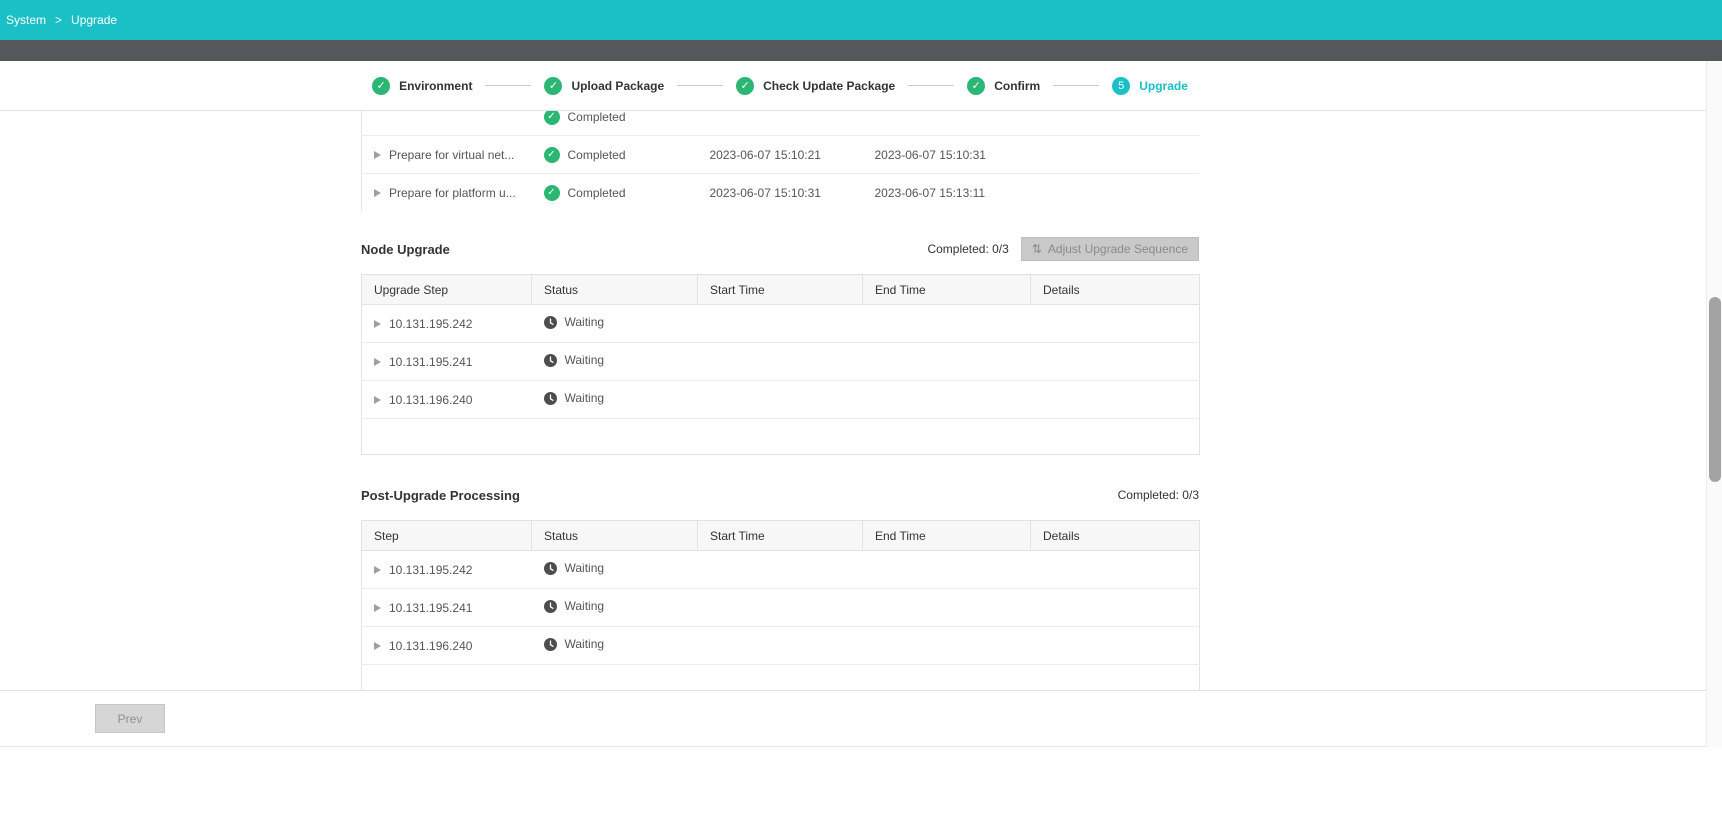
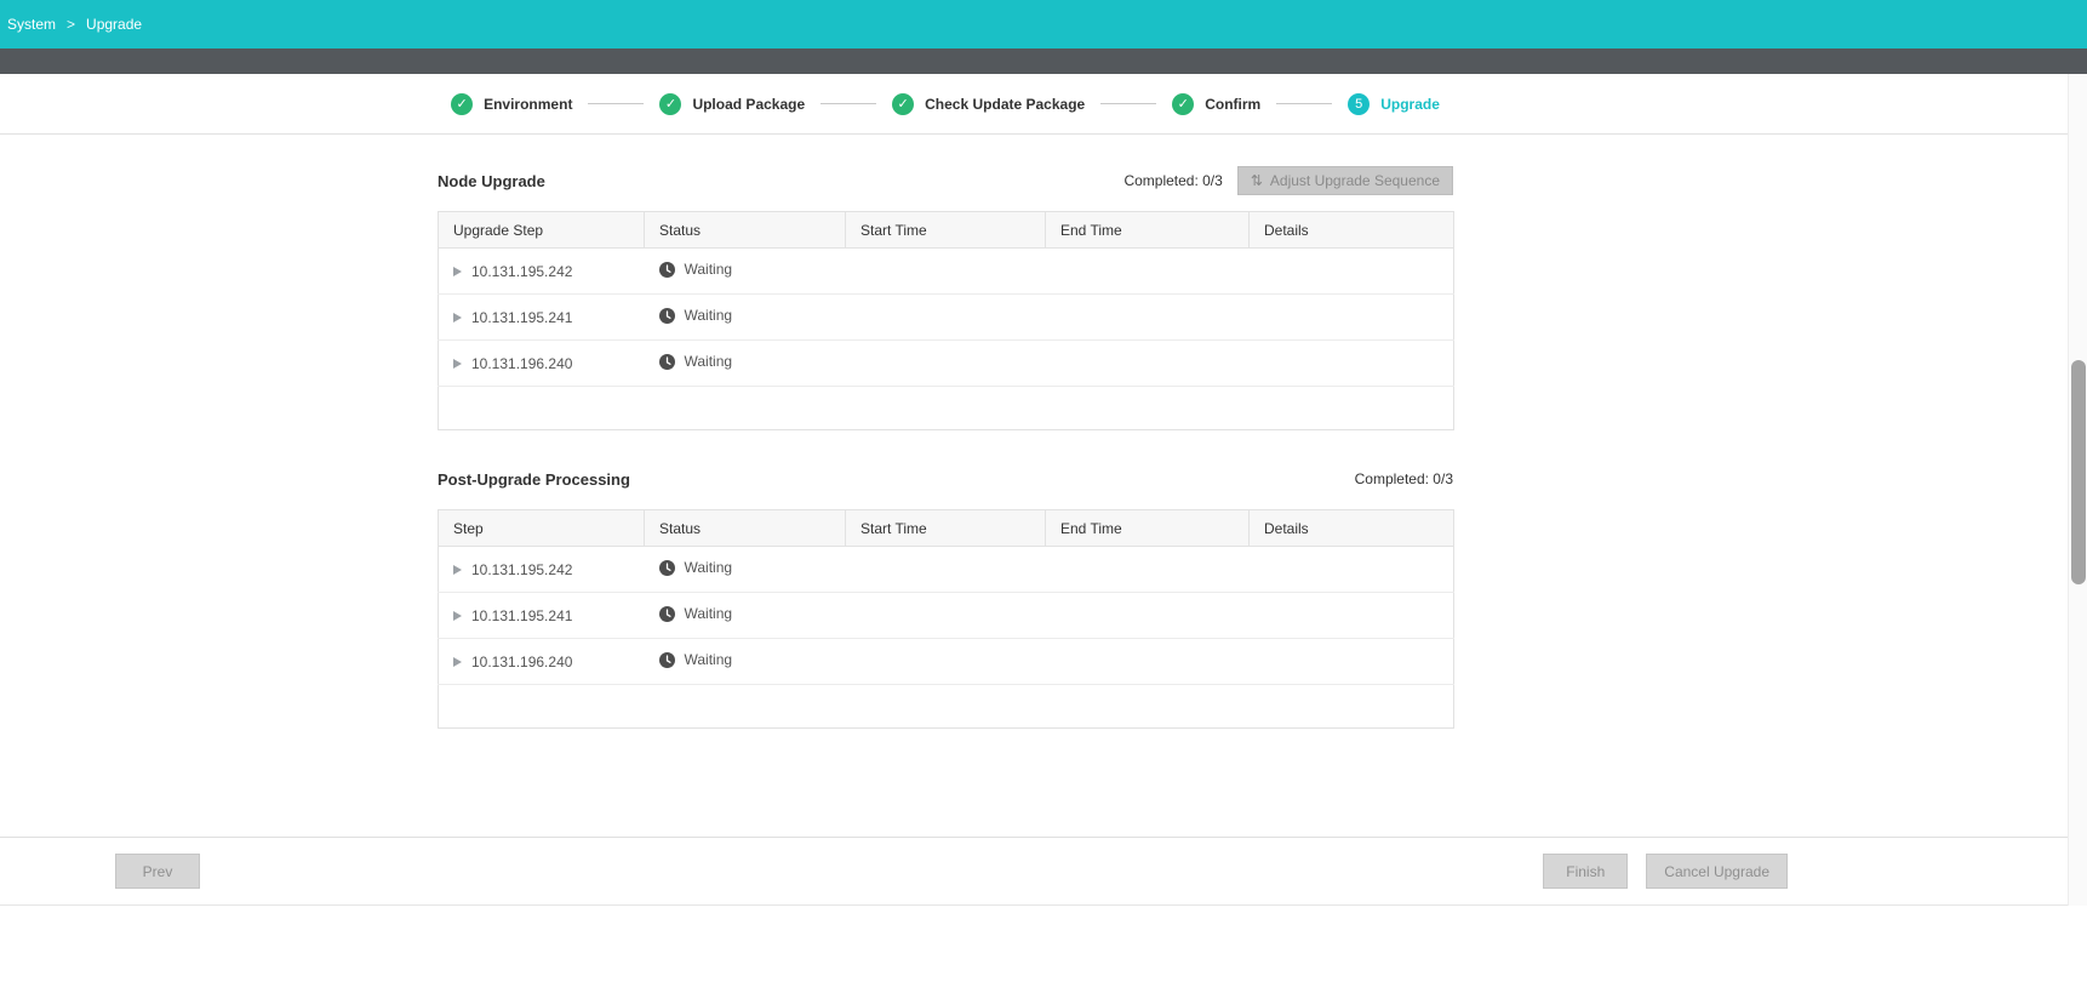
  System
  >
  Upgrade
  ✓
  Environment
  ✓
  Upload Package
  ✓
  Check Update Package
  ✓
  Confirm
  5
  Upgrade
- 	✓ Completed
- Prepare for virtual net...	✓ Completed	2023-06-07 15:10:21	2023-06-07 15:10:31
- Prepare for platform u...	✓ Completed	2023-06-07 15:10:31	2023-06-07 15:13:11
  Node Upgrade
  Completed: 0/3
  ⇅
  Adjust Upgrade Sequence
  Upgrade Step	Status	Start Time	End Time	Details
  10.131.195.242	Waiting
  10.131.195.241	Waiting
  10.131.196.240	Waiting
  Post-Upgrade Processing
  Completed: 0/3
  Step	Status	Start Time	End Time	Details
  10.131.195.242	Waiting
  10.131.195.241	Waiting
  10.131.196.240	Waiting
  Prev
+ Finish
+ Cancel Upgrade
